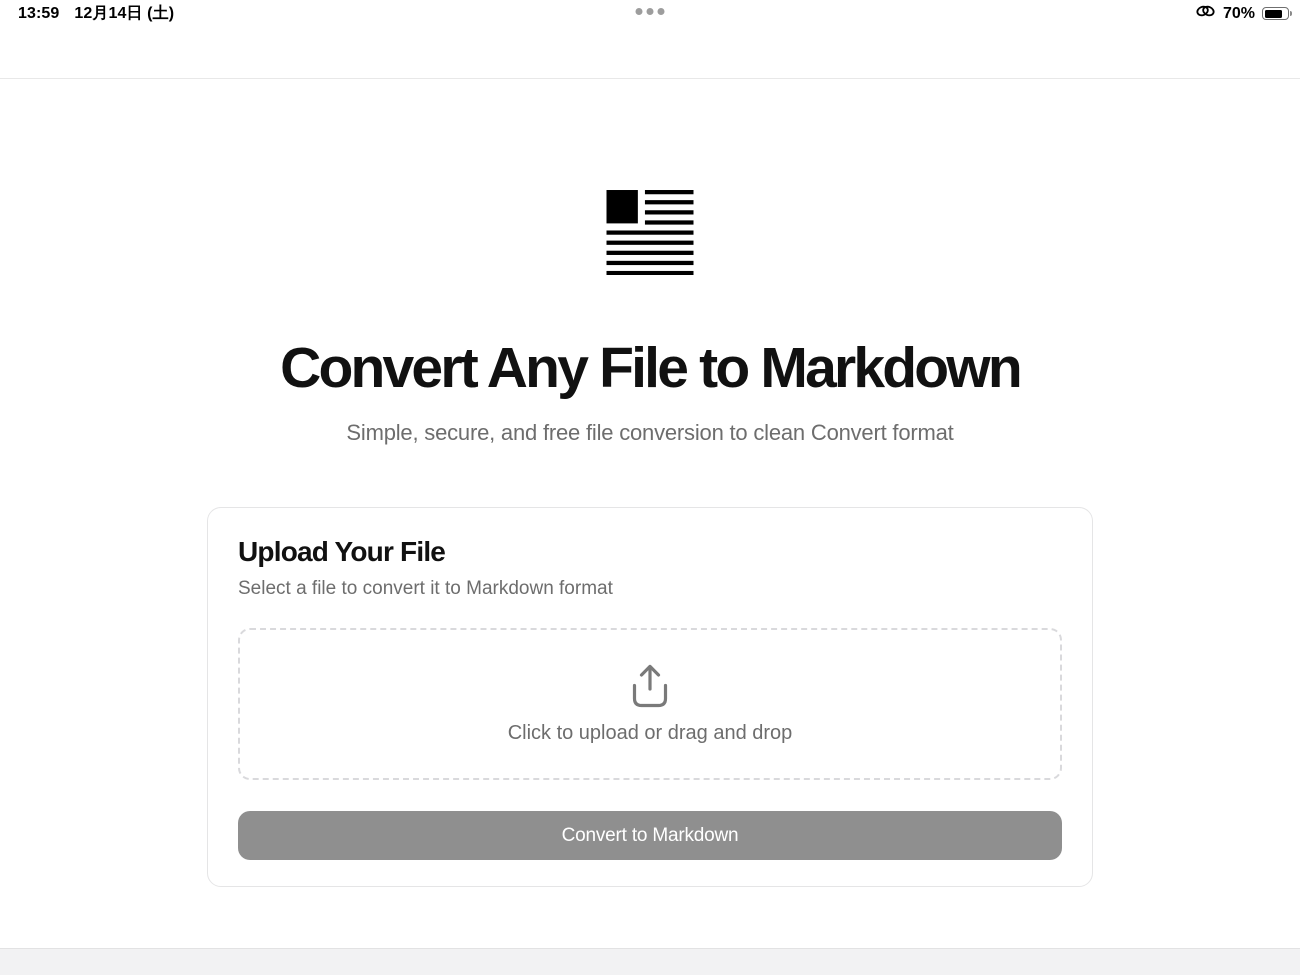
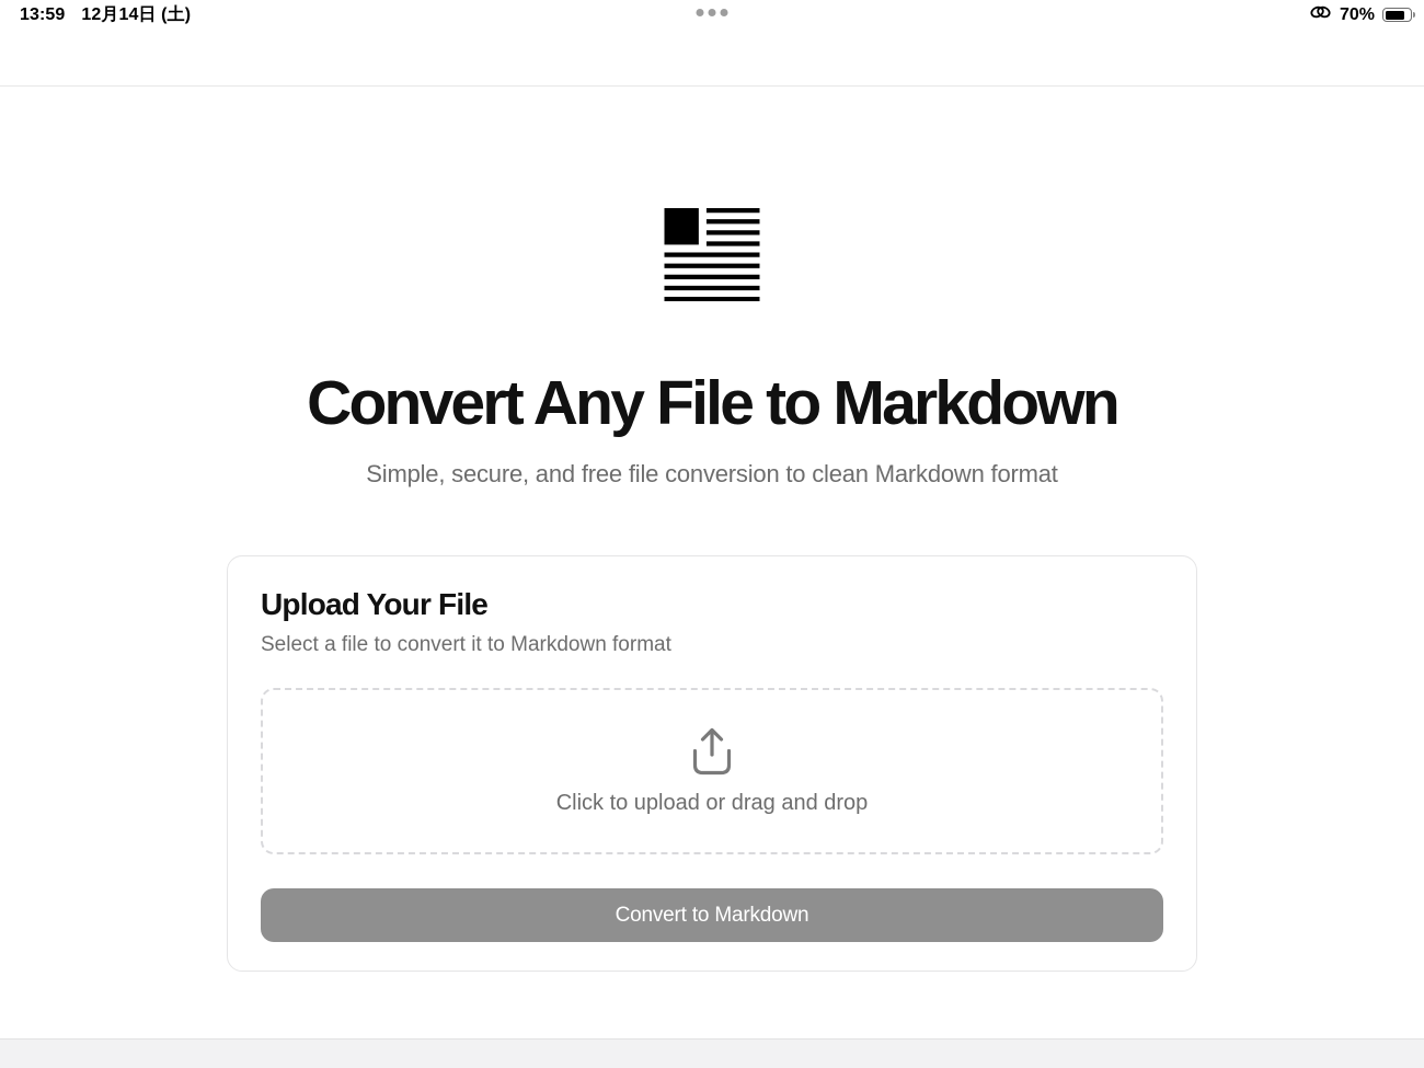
  13:59
  12月14日 (土)
  70%
  Convert Any File to Markdown
- Simple, secure, and free file conversion to clean Convert format
+ Simple, secure, and free file conversion to clean Markdown format
  Upload Your File
  Select a file to convert it to Markdown format
  Click to upload or drag and drop
  Convert to Markdown
